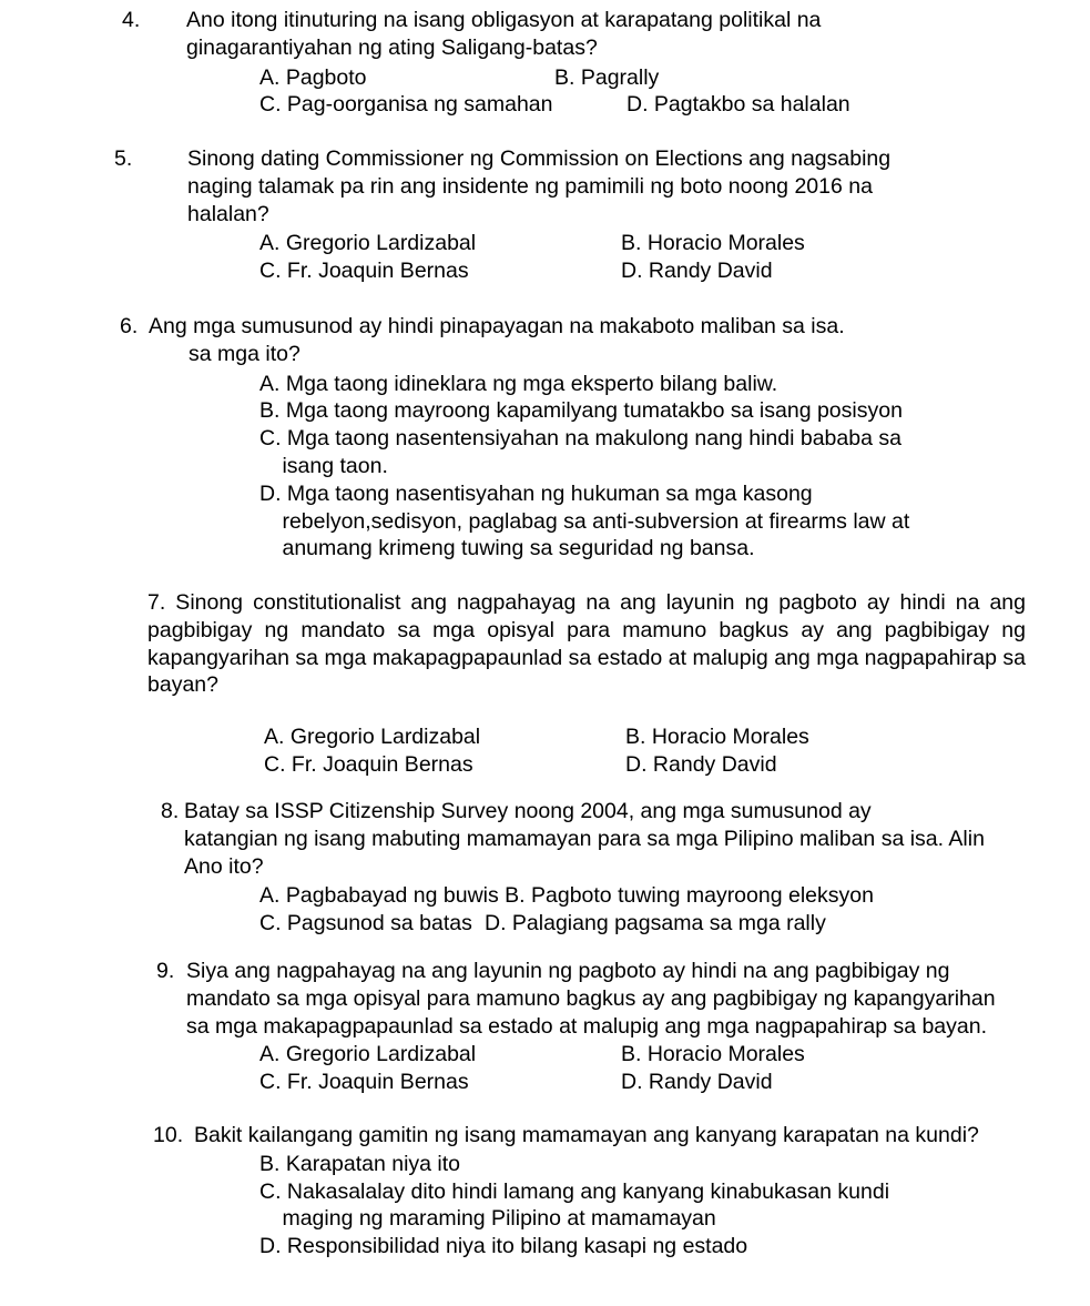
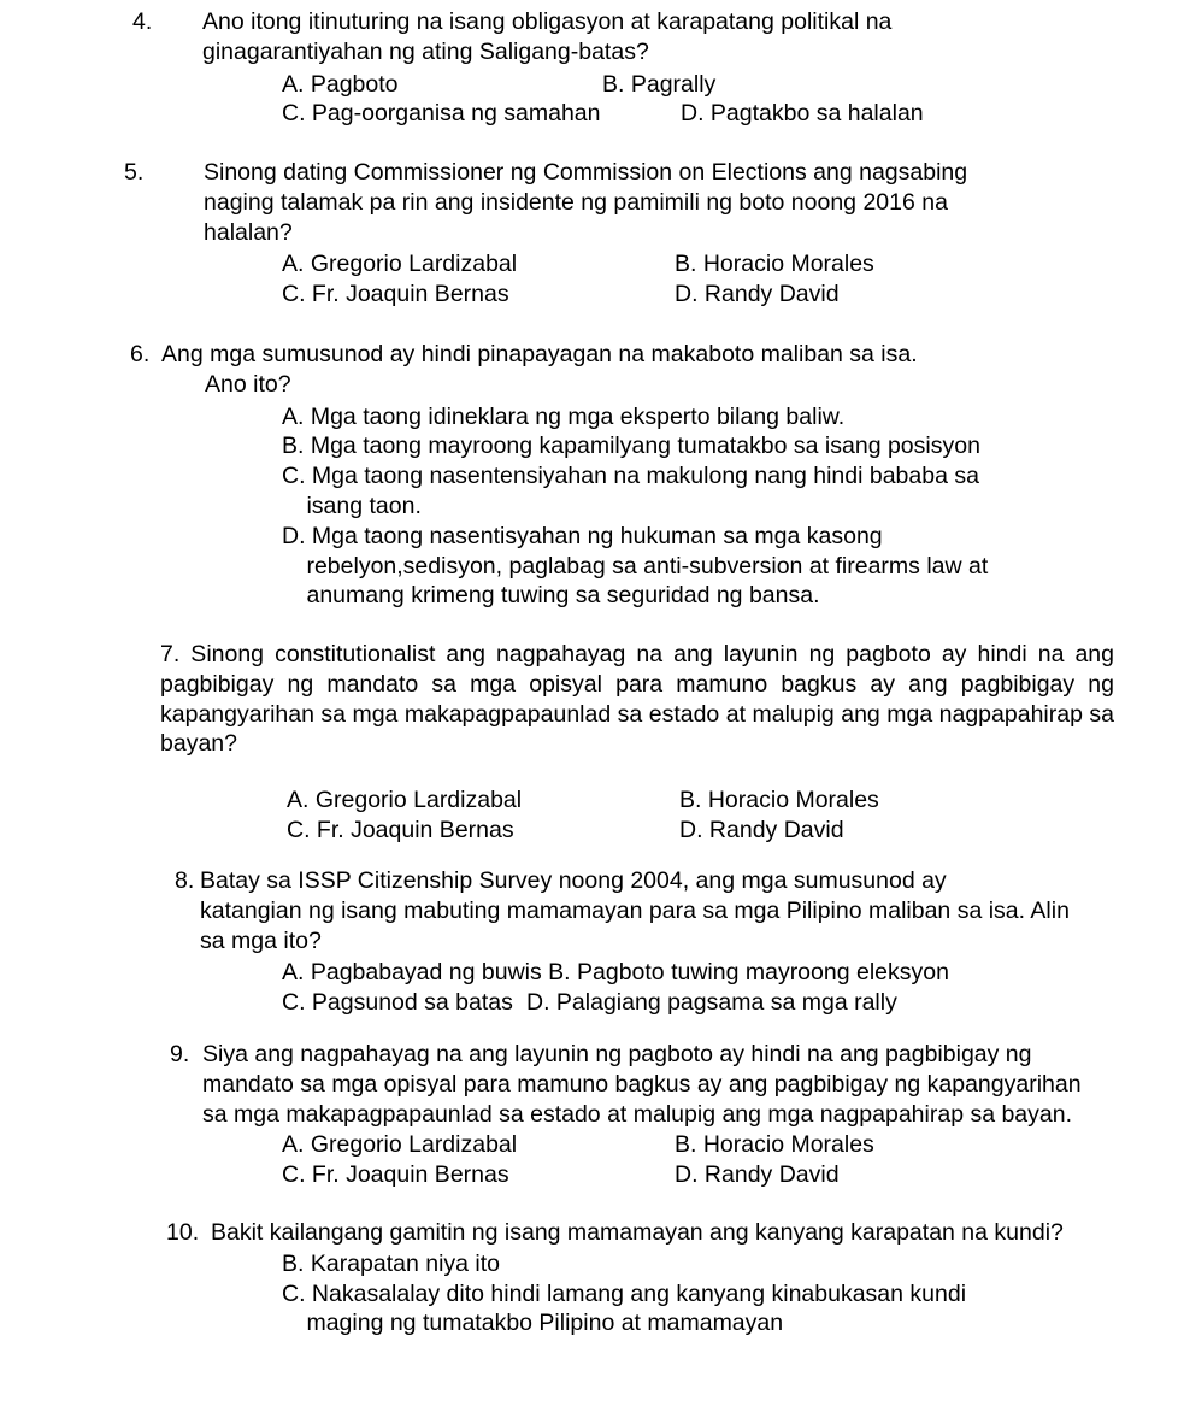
  4.
  Ano itong itinuturing na isang obligasyon at karapatang politikal na
  ginagarantiyahan ng ating Saligang-batas?
  A. Pagboto
  B. Pagrally
  C. Pag-oorganisa ng samahan
  D. Pagtakbo sa halalan
  5.
  Sinong dating Commissioner ng Commission on Elections ang nagsabing
  naging talamak pa rin ang insidente ng pamimili ng boto noong 2016 na
  halalan?
  A. Gregorio Lardizabal
  B. Horacio Morales
  C. Fr. Joaquin Bernas
  D. Randy David
  6.
  Ang mga sumusunod ay hindi pinapayagan na makaboto maliban sa isa.
- sa mga ito?
+ Ano ito?
  A. Mga taong idineklara ng mga eksperto bilang baliw.
  B. Mga taong mayroong kapamilyang tumatakbo sa isang posisyon
  C. Mga taong nasentensiyahan na makulong nang hindi bababa sa isang taon.
  D. Mga taong nasentisyahan ng hukuman sa mga kasong rebelyon,sedisyon, paglabag sa anti-subversion at firearms law at anumang krimeng tuwing sa seguridad ng bansa.
  7. Sinong constitutionalist ang nagpahayag na ang layunin ng pagboto ay hindi na ang pagbibigay ng mandato sa mga opisyal para mamuno bagkus ay ang pagbibigay ng kapangyarihan sa mga makapagpapaunlad sa estado at malupig ang mga nagpapahirap sa bayan?
  A. Gregorio Lardizabal
  B. Horacio Morales
  C. Fr. Joaquin Bernas
  D. Randy David
  8.
  Batay sa ISSP Citizenship Survey noong 2004, ang mga sumusunod ay
  katangian ng isang mabuting mamamayan para sa mga Pilipino maliban sa isa. Alin
- Ano ito?
+ sa mga ito?
  A. Pagbabayad ng buwis B. Pagboto tuwing mayroong eleksyon
  C. Pagsunod sa batas
  D. Palagiang pagsama sa mga rally
  9.
  Siya ang nagpahayag na ang layunin ng pagboto ay hindi na ang pagbibigay ng
  mandato sa mga opisyal para mamuno bagkus ay ang pagbibigay ng kapangyarihan
  sa mga makapagpapaunlad sa estado at malupig ang mga nagpapahirap sa bayan.
  A. Gregorio Lardizabal
  B. Horacio Morales
  C. Fr. Joaquin Bernas
  D. Randy David
  10.
  Bakit kailangang gamitin ng isang mamamayan ang kanyang karapatan na kundi?
  B. Karapatan niya ito
- C. Nakasalalay dito hindi lamang ang kanyang kinabukasan kundi maging ng maraming Pilipino at mamamayan
+ C. Nakasalalay dito hindi lamang ang kanyang kinabukasan kundi maging ng tumatakbo Pilipino at mamamayan
- D. Responsibilidad niya ito bilang kasapi ng estado
